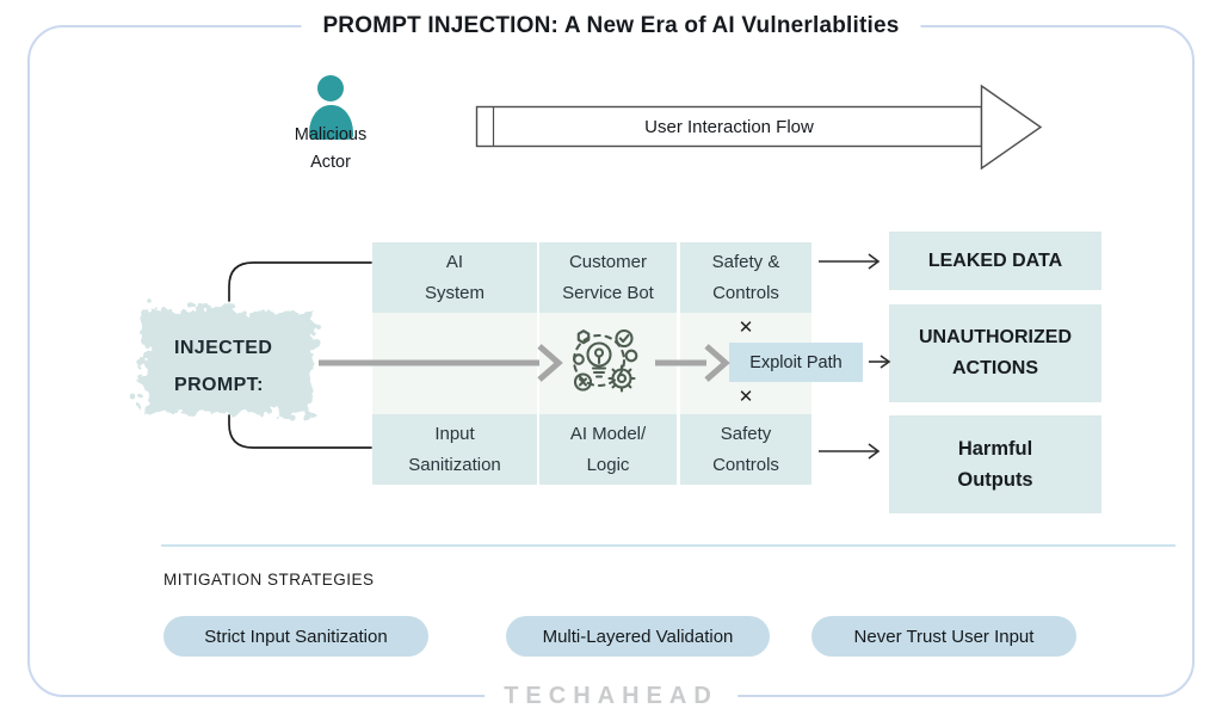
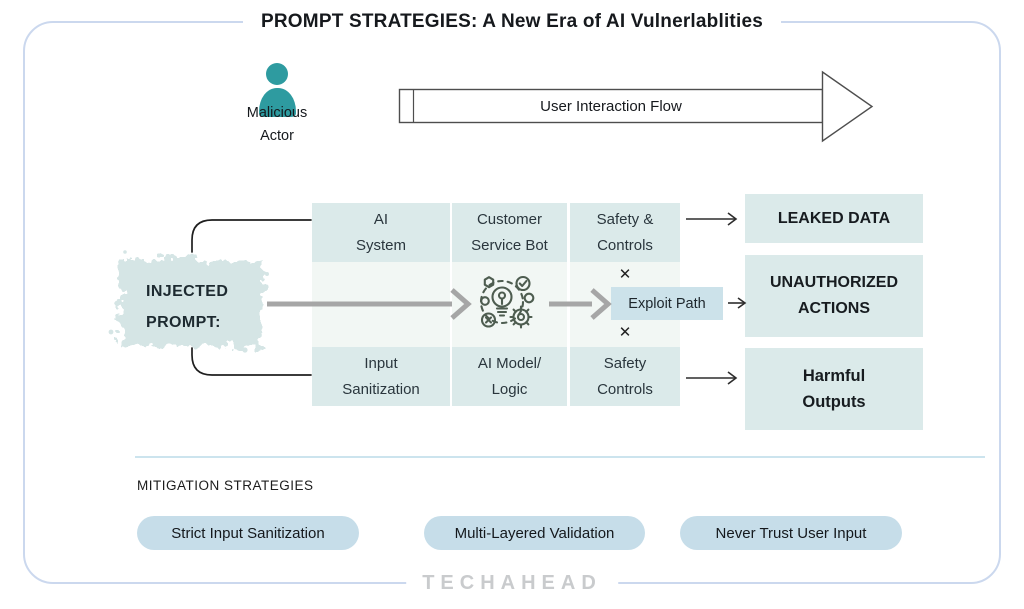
- PROMPT INJECTION: A New Era of AI Vulnerlablities
+ PROMPT STRATEGIES: A New Era of AI Vulnerlablities
  Malicious
  Actor
  User Interaction Flow
  AI
  System
  Customer
  Service Bot
  Safety &
  Controls
  Input
  Sanitization
  AI Model/
  Logic
  Safety
  Controls
  ✕
  Exploit Path
  ✕
  LEAKED DATA
  UNAUTHORIZED
  ACTIONS
  Harmful
  Outputs
  INJECTED
  PROMPT:
  MITIGATION STRATEGIES
  Strict Input Sanitization
  Multi-Layered Validation
  Never Trust User Input
  TECHAHEAD
